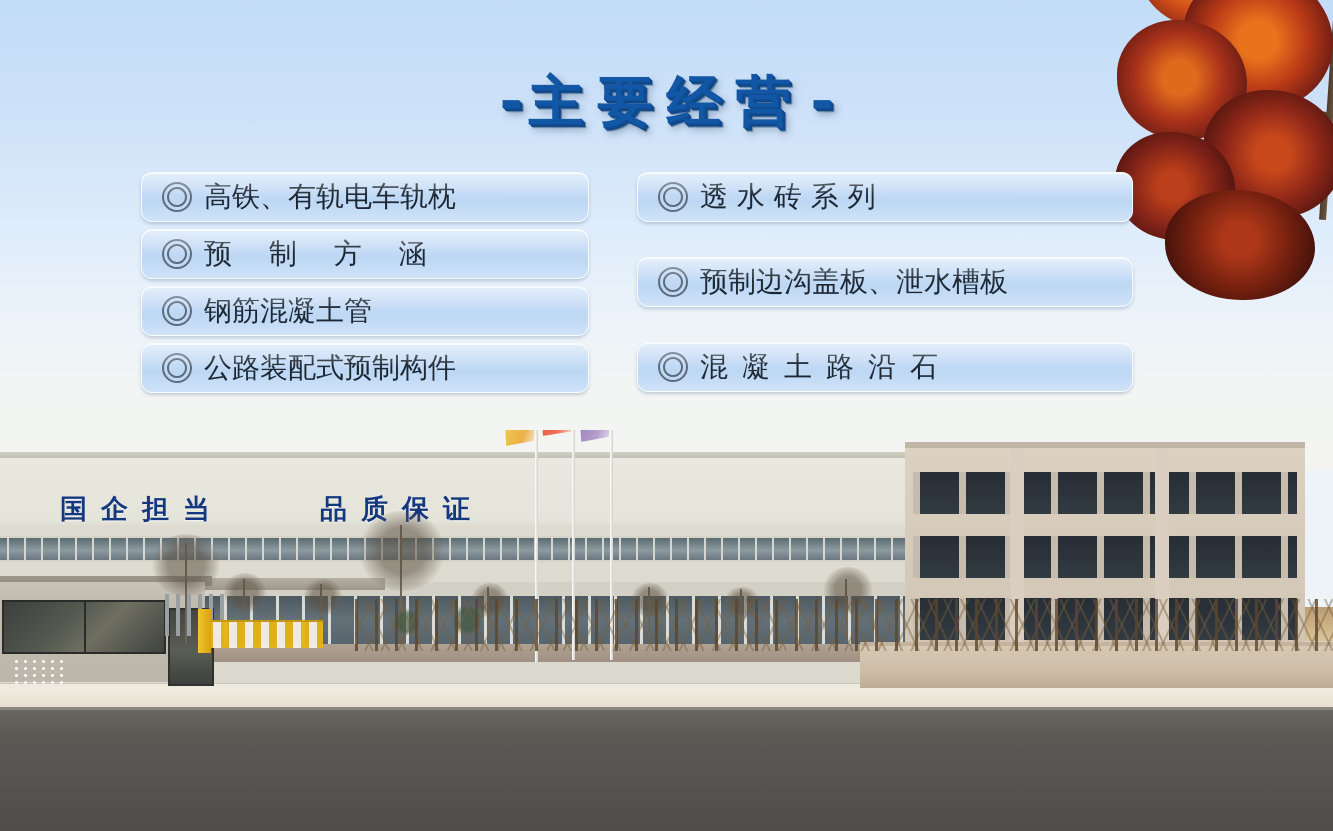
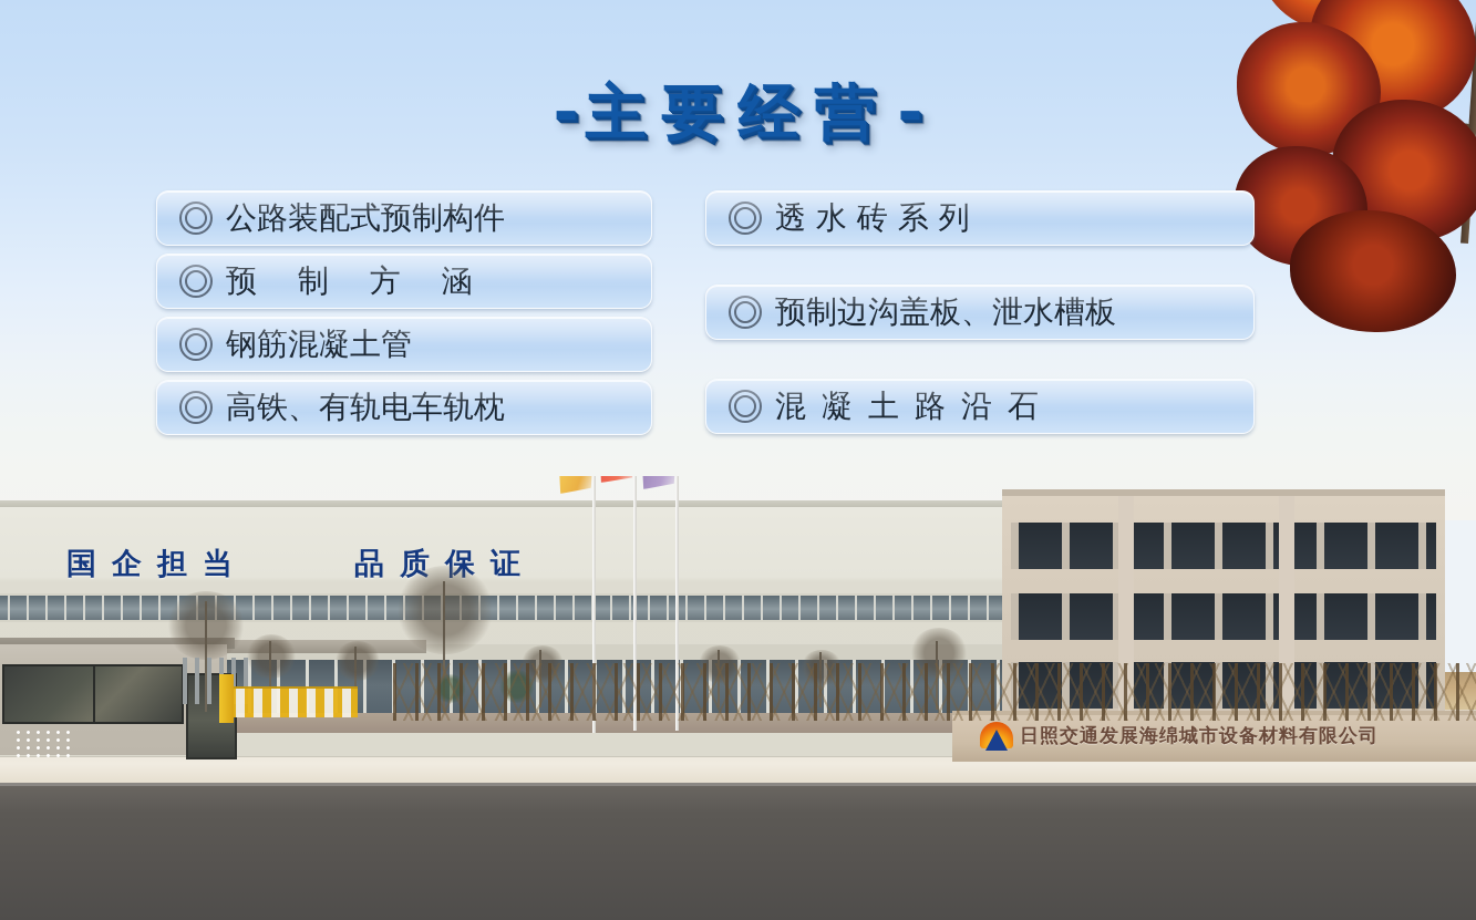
  国企担当
  品质保证
+ 日照交通发展海绵城市设备材料有限公司
  -主要经营-
- 高铁、有轨电车轨枕
+ 公路装配式预制构件
  预 制 方 涵
  钢筋混凝土管
- 公路装配式预制构件
+ 高铁、有轨电车轨枕
  透 水 砖 系 列
  预制边沟盖板、泄水槽板
  混凝土路沿石
